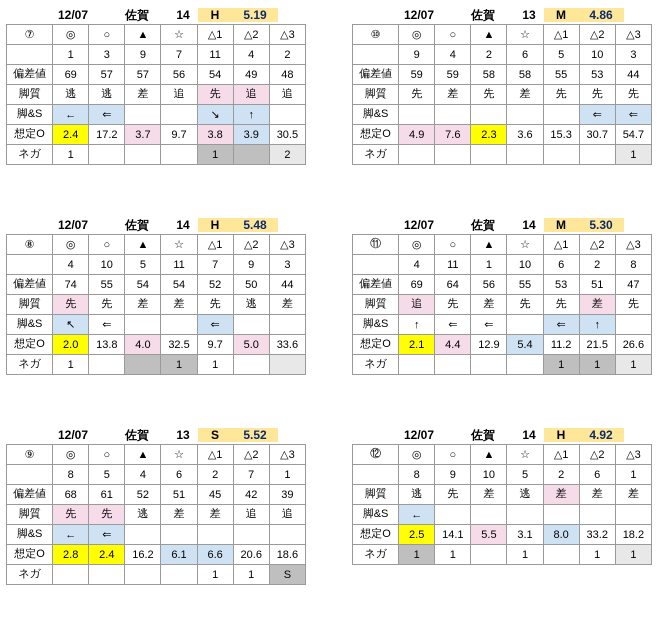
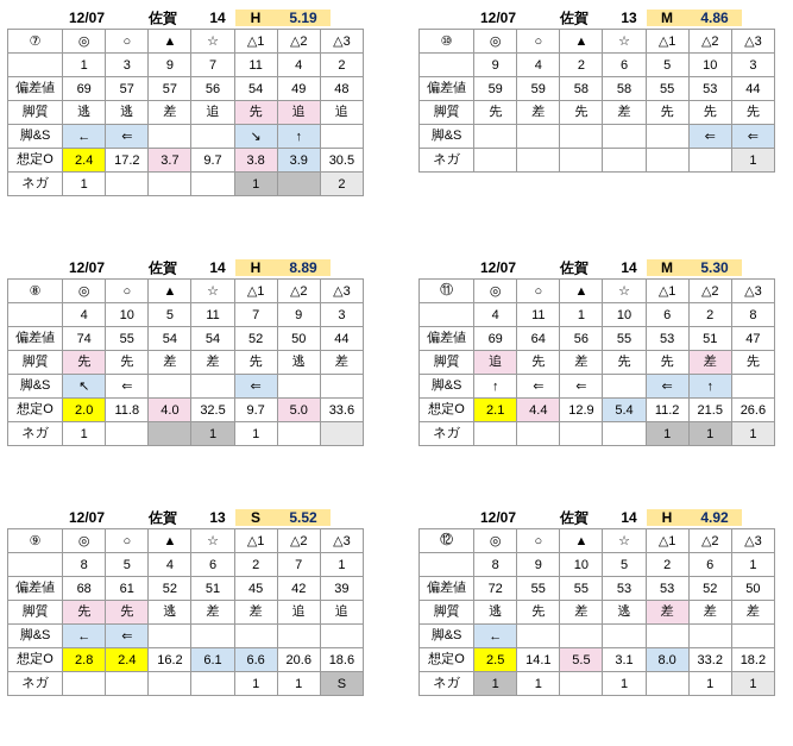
  12/07
  佐賀
  14
  H
  5.19
  ⑦	◎	○	▲	☆	△1	△2	△3
  	1	3	9	7	11	4	2
  偏差値	69	57	57	56	54	49	48
  脚質	逃	逃	差	追	先	追	追
  脚&S	←	⇐			↘	↑
  想定O	2.4	17.2	3.7	9.7	3.8	3.9	30.5
  ネガ	1				1		2
  12/07
  佐賀
  13
  M
  4.86
  ⑩	◎	○	▲	☆	△1	△2	△3
  	9	4	2	6	5	10	3
  偏差値	59	59	58	58	55	53	44
  脚質	先	差	先	差	先	先	先
  脚&S						⇐	⇐
- 想定O	4.9	7.6	2.3	3.6	15.3	30.7	54.7
  ネガ							1
  12/07
  佐賀
  14
  H
- 5.48
+ 8.89
  ⑧	◎	○	▲	☆	△1	△2	△3
  	4	10	5	11	7	9	3
  偏差値	74	55	54	54	52	50	44
  脚質	先	先	差	差	先	逃	差
  脚&S	↖	⇐			⇐
- 想定O	2.0	13.8	4.0	32.5	9.7	5.0	33.6
+ 想定O	2.0	11.8	4.0	32.5	9.7	5.0	33.6
  ネガ	1			1	1
  12/07
  佐賀
  14
  M
  5.30
  ⑪	◎	○	▲	☆	△1	△2	△3
  	4	11	1	10	6	2	8
  偏差値	69	64	56	55	53	51	47
  脚質	追	先	差	先	先	差	先
  脚&S	↑	⇐	⇐		⇐	↑
  想定O	2.1	4.4	12.9	5.4	11.2	21.5	26.6
  ネガ					1	1	1
  12/07
  佐賀
  13
  S
  5.52
  ⑨	◎	○	▲	☆	△1	△2	△3
  	8	5	4	6	2	7	1
  偏差値	68	61	52	51	45	42	39
  脚質	先	先	逃	差	差	追	追
  脚&S	←	⇐
  想定O	2.8	2.4	16.2	6.1	6.6	20.6	18.6
  ネガ					1	1	S
  12/07
  佐賀
  14
  H
  4.92
  ⑫	◎	○	▲	☆	△1	△2	△3
  	8	9	10	5	2	6	1
+ 偏差値	72	55	55	53	53	52	50
  脚質	逃	先	差	逃	差	差	差
  脚&S	←
  想定O	2.5	14.1	5.5	3.1	8.0	33.2	18.2
  ネガ	1	1		1		1	1
